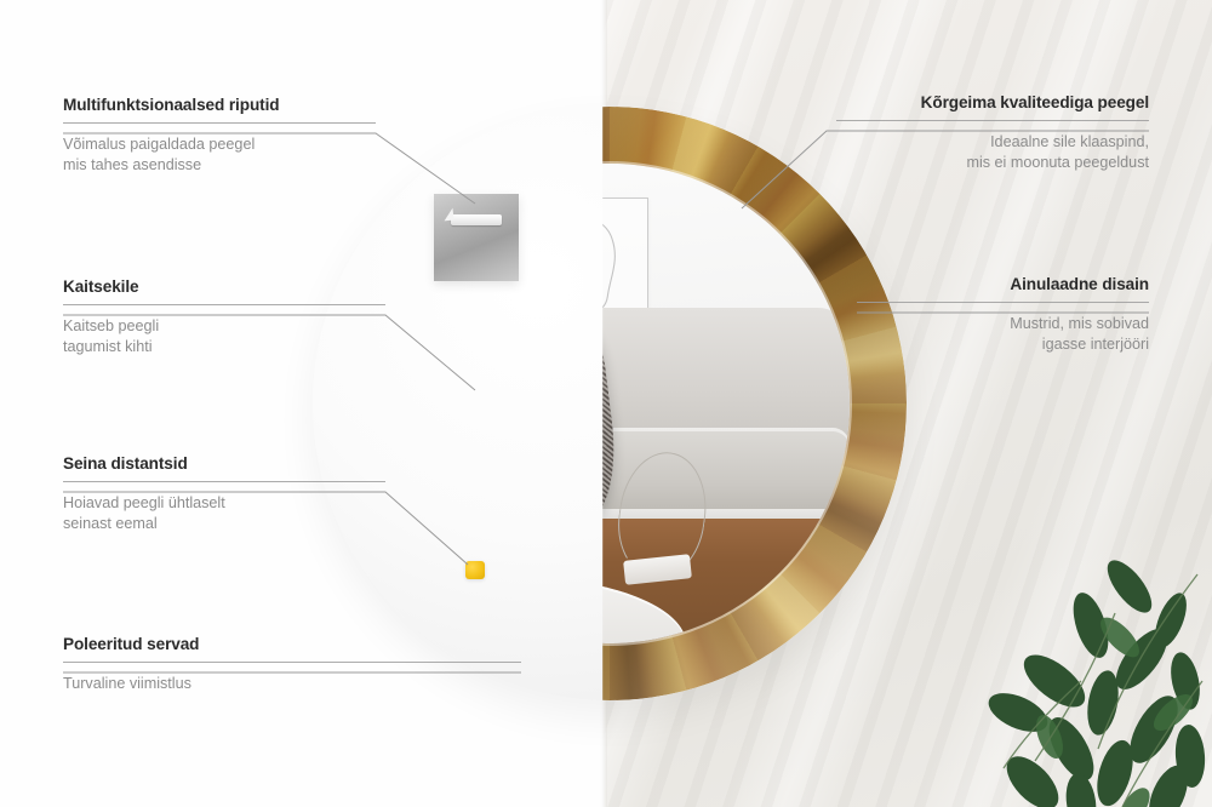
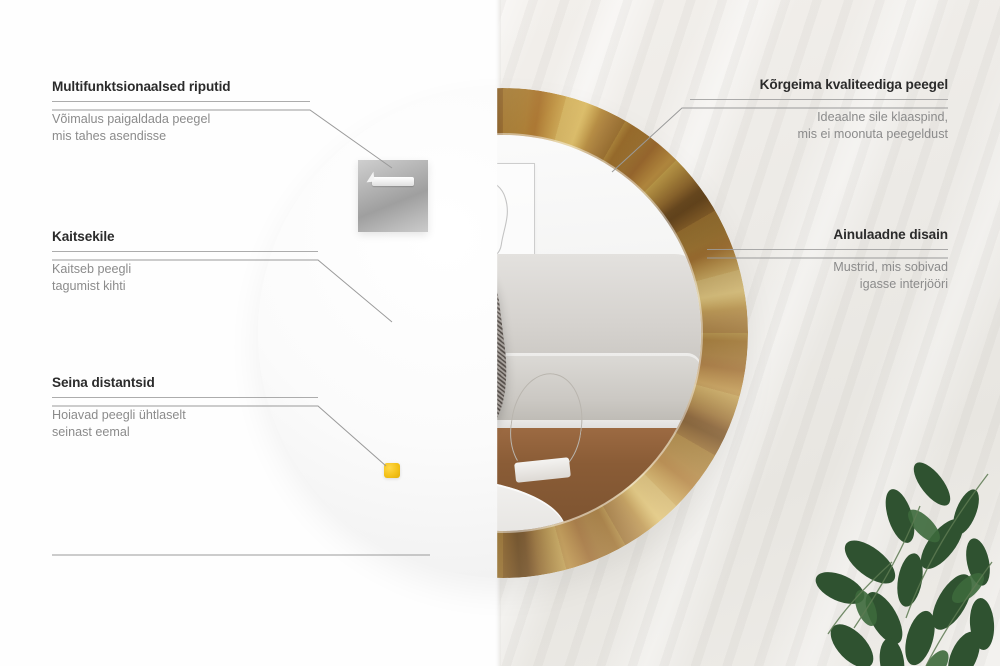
  Multifunktsionaalsed riputid
  Võimalus paigaldada peegel
  mis tahes asendisse
  Kaitsekile
  Kaitseb peegli
  tagumist kihti
  Seina distantsid
  Hoiavad peegli ühtlaselt
  seinast eemal
- Poleeritud servad
- Turvaline viimistlus
  Kõrgeima kvaliteediga peegel
  Ideaalne sile klaaspind,
  mis ei moonuta peegeldust
  Ainulaadne disain
  Mustrid, mis sobivad
  igasse interjööri
